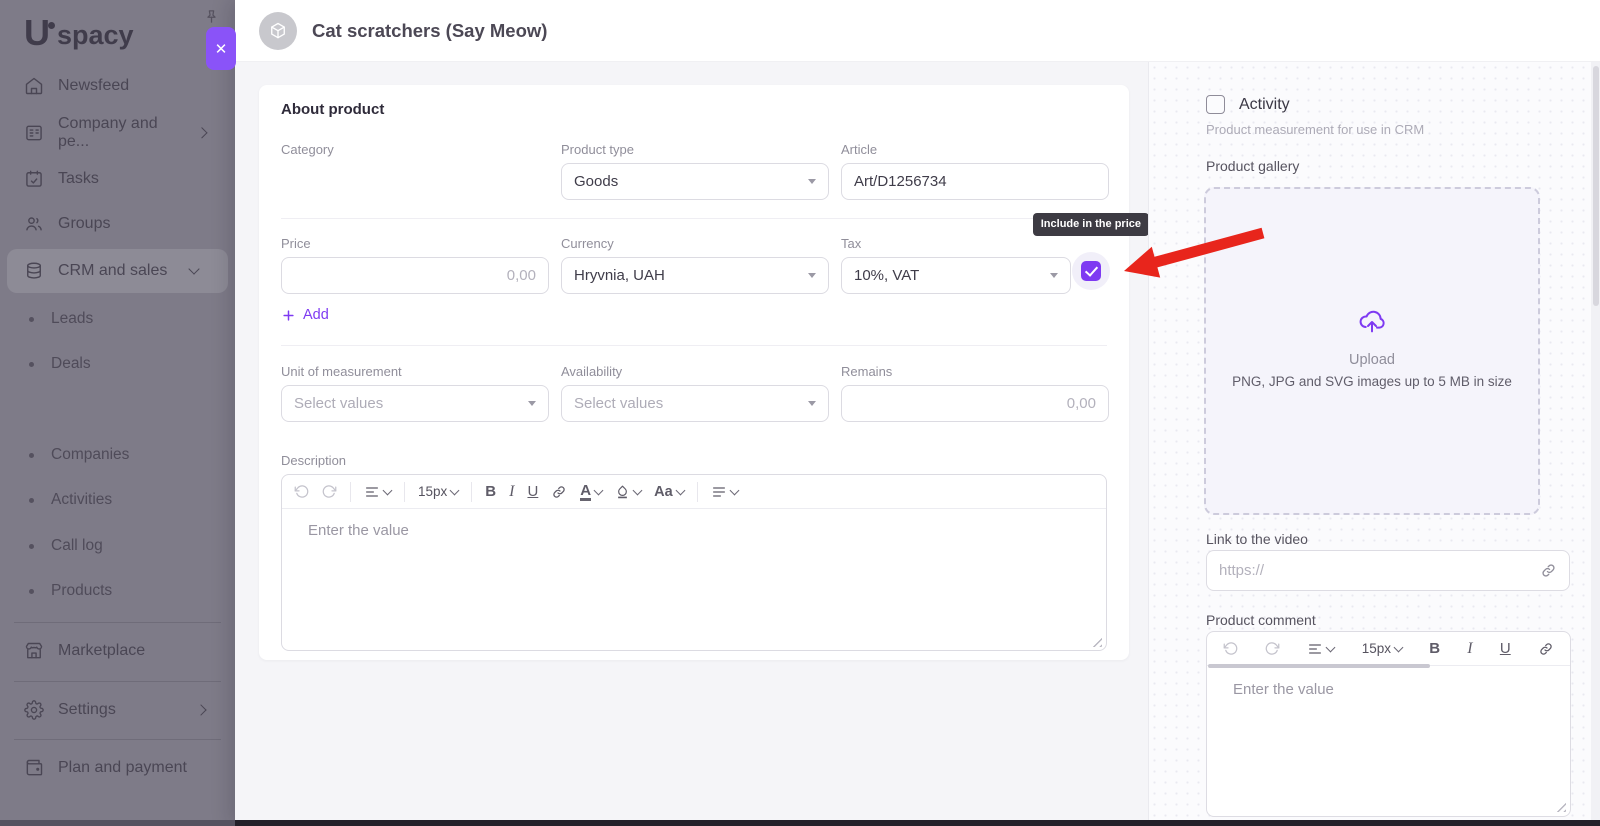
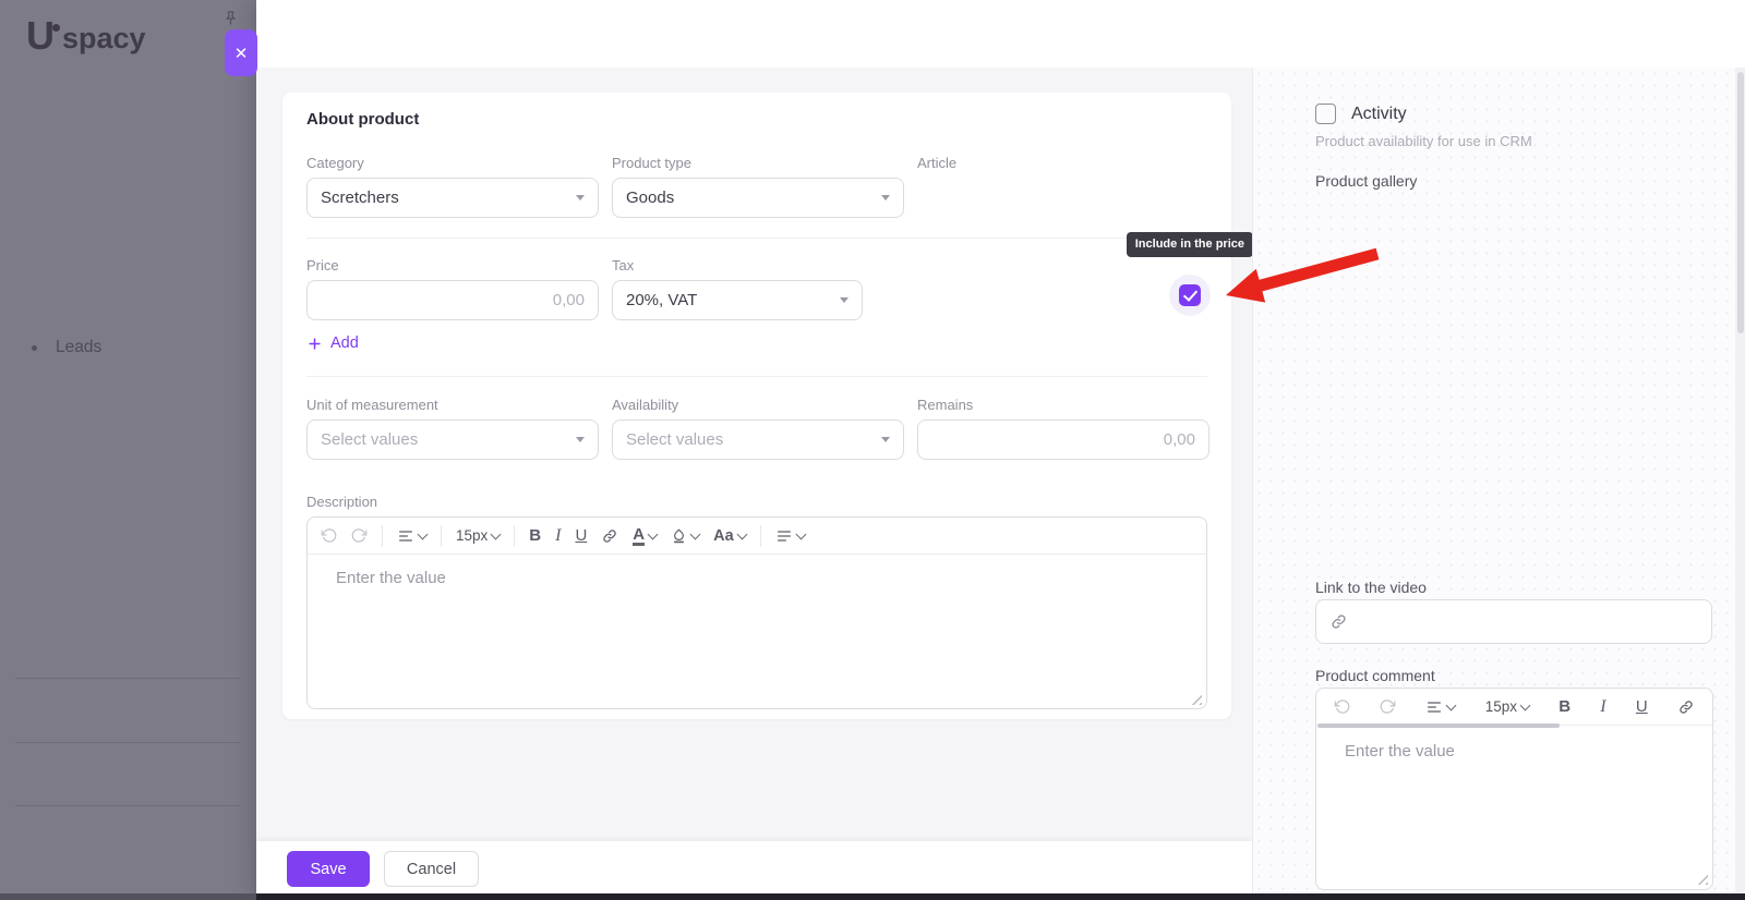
  U
  spacy
- Newsfeed
- Company and pe...
- Tasks
- Groups
- CRM and sales
  Leads
- Deals
- Companies
- Activities
- Call log
- Products
- Marketplace
- Settings
- Plan and payment
  ✕
- Cat scratchers (Say Meow)
  About product
  Category
+ Scretchers
  Product type
  Goods
  Article
- Art/D1256734
  Price
  0,00
- Currency
- Hryvnia, UAH
  Tax
- 10%, VAT
+ 20%, VAT
  Include in the price
  Add
  Unit of measurement
  Select values
  Availability
  Select values
  Remains
  0,00
  Description
  15px
  B
  I
  U
  A
  Aa
  Enter the value
+ Save
+ Cancel
  Activity
- Product measurement for use in CRM
+ Product availability for use in CRM
  Product gallery
- Upload
- PNG, JPG and SVG images up to 5 MB in size
  Link to the video
- https://
  Product comment
  15px
  B
  I
  U
  Enter the value
